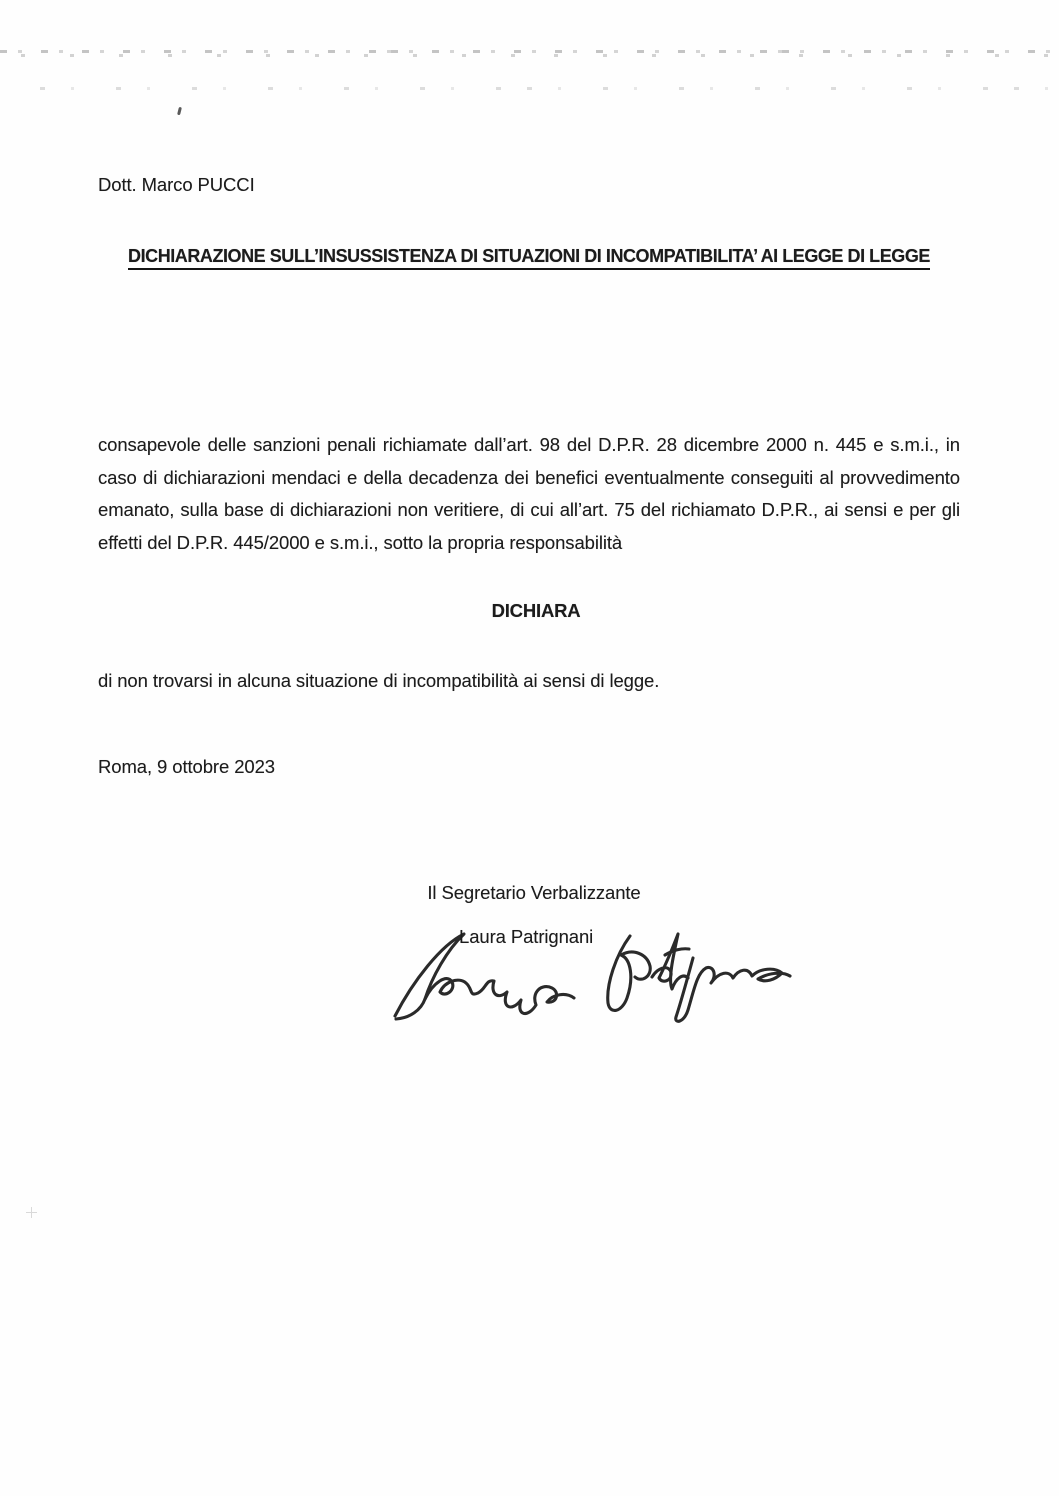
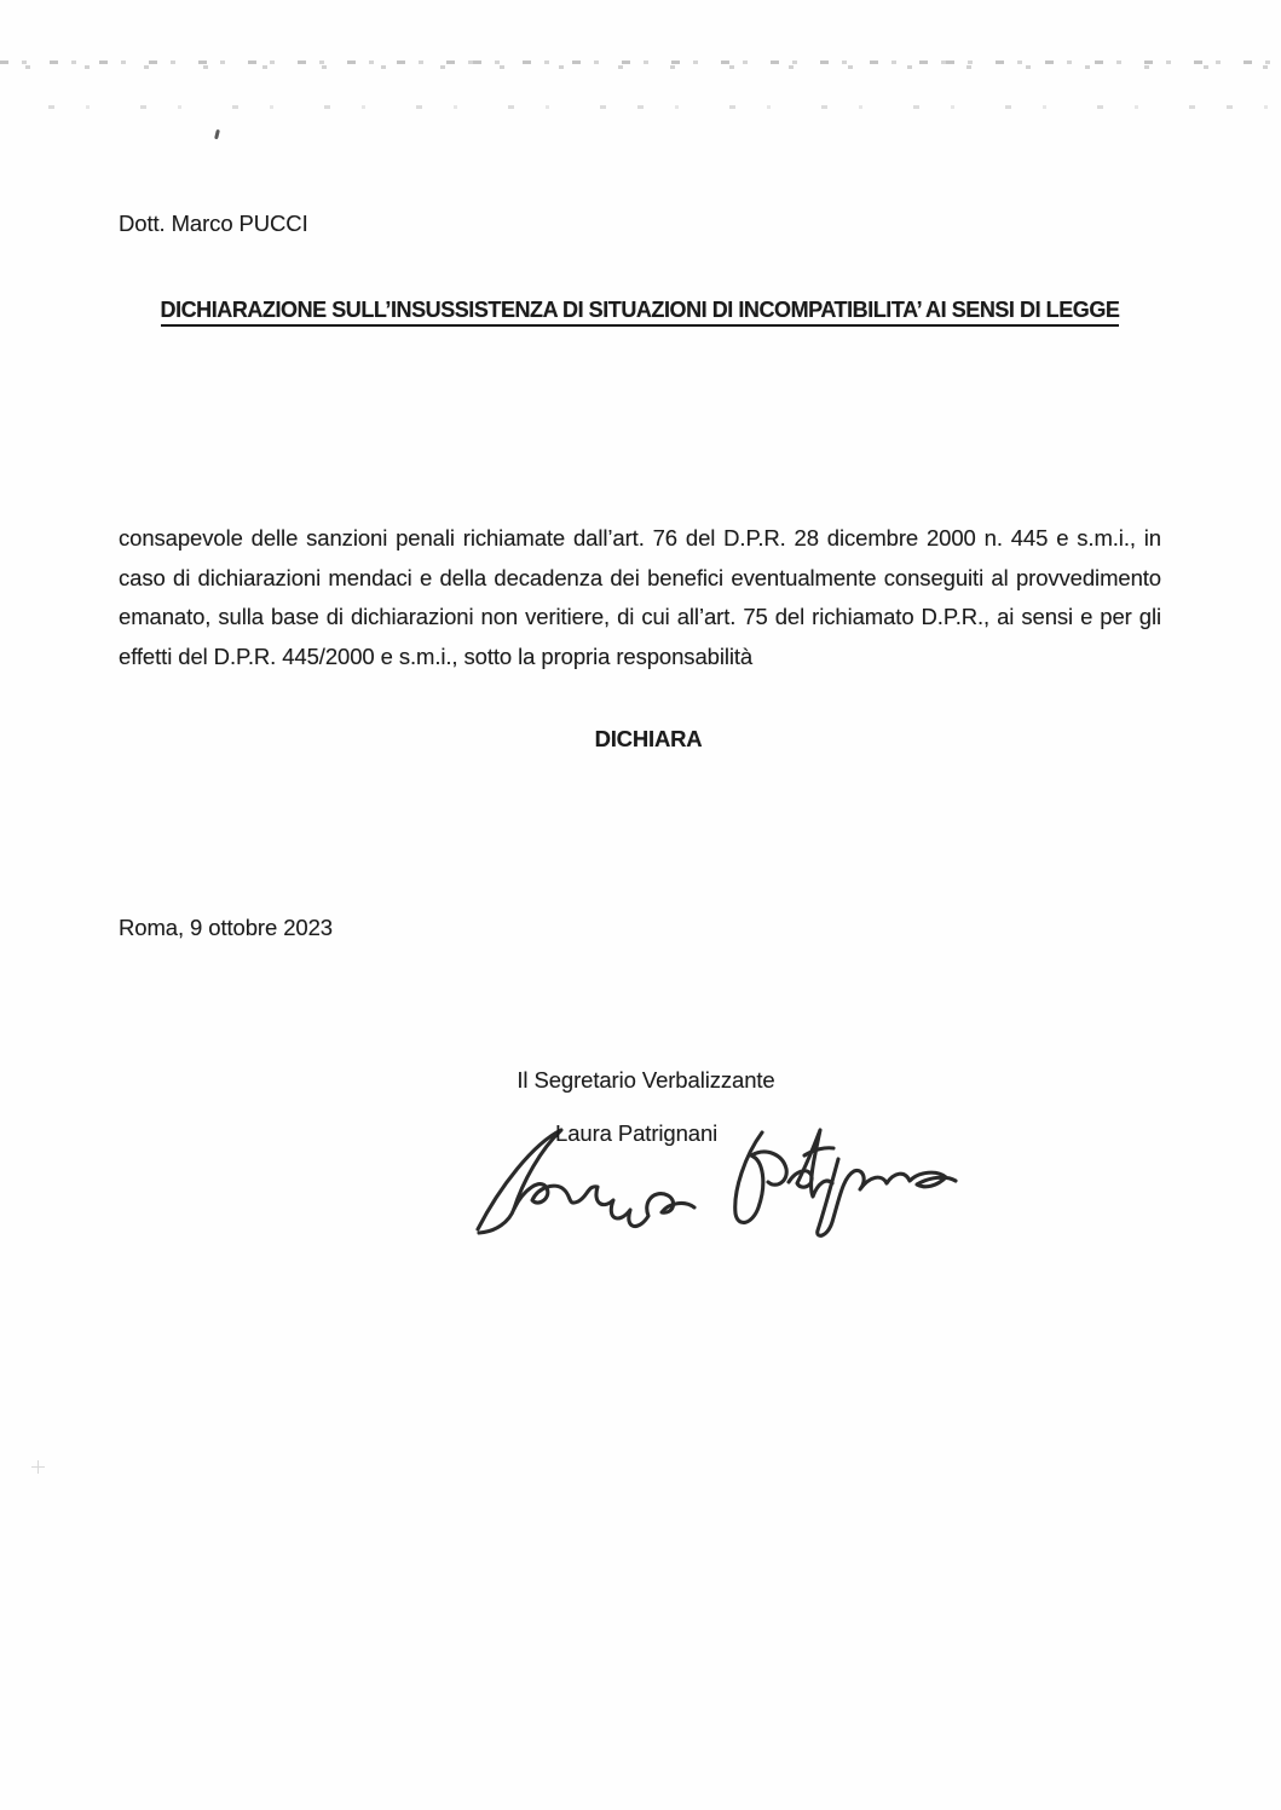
  Dott. Marco PUCCI
- DICHIARAZIONE SULL’INSUSSISTENZA DI SITUAZIONI DI INCOMPATIBILITA’ AI LEGGE DI LEGGE
+ DICHIARAZIONE SULL’INSUSSISTENZA DI SITUAZIONI DI INCOMPATIBILITA’ AI SENSI DI LEGGE
- consapevole delle sanzioni penali richiamate dall’art. 98 del D.P.R. 28 dicembre 2000 n. 445 e s.m.i., in caso di dichiarazioni mendaci e della decadenza dei benefici eventualmente conseguiti al provvedimento emanato, sulla base di dichiarazioni non veritiere, di cui all’art. 75 del richiamato D.P.R., ai sensi e per gli effetti del D.P.R. 445/2000 e s.m.i., sotto la propria responsabilità
+ consapevole delle sanzioni penali richiamate dall’art. 76 del D.P.R. 28 dicembre 2000 n. 445 e s.m.i., in caso di dichiarazioni mendaci e della decadenza dei benefici eventualmente conseguiti al provvedimento emanato, sulla base di dichiarazioni non veritiere, di cui all’art. 75 del richiamato D.P.R., ai sensi e per gli effetti del D.P.R. 445/2000 e s.m.i., sotto la propria responsabilità
  DICHIARA
- di non trovarsi in alcuna situazione di incompatibilità ai sensi di legge.
  Roma, 9 ottobre 2023
  Il Segretario Verbalizzante
  Laura Patrignani
